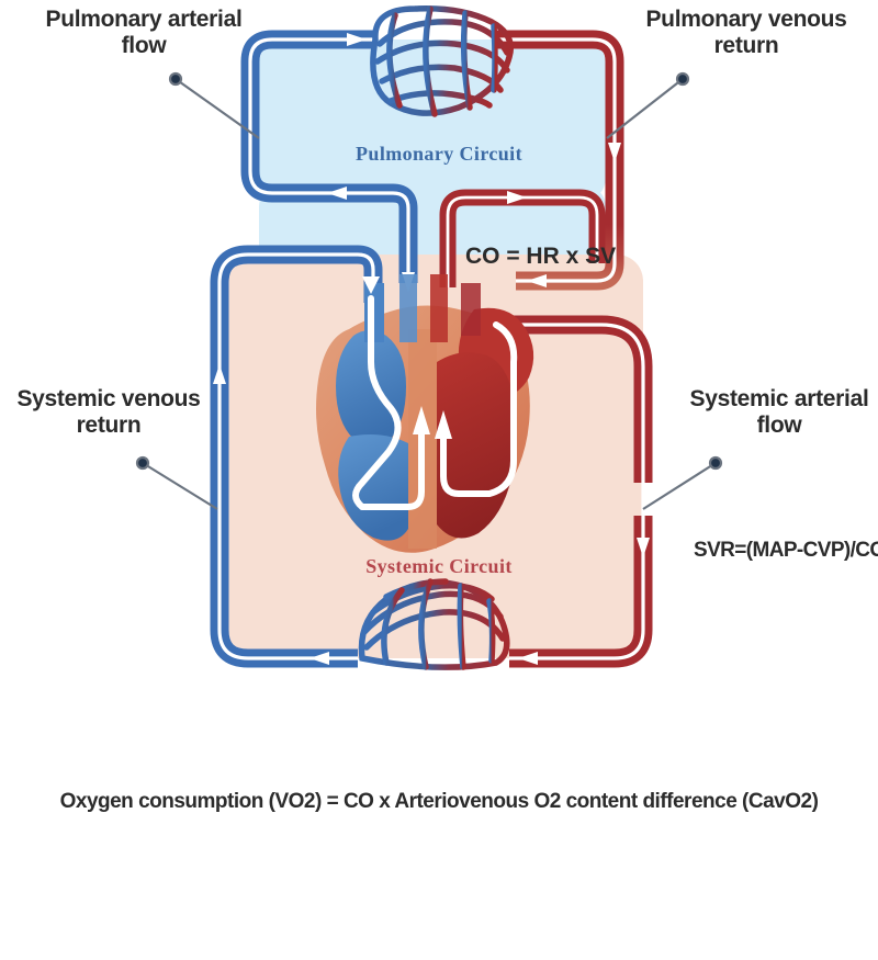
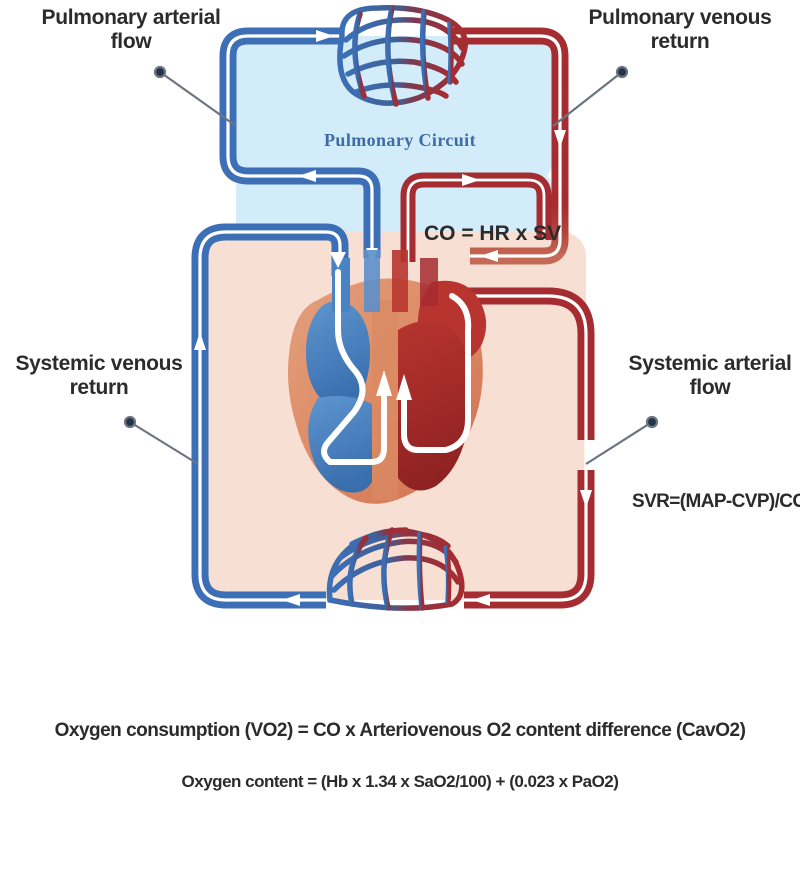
  Pulmonary arterial
  flow
  Pulmonary venous
  return
  Systemic venous
  return
  Systemic arterial
  flow
  Pulmonary Circuit
- Systemic Circuit
  CO = HR x SV
  SVR=(MAP-CVP)/C
  Oxygen consumption (VO2) = CO x Arteriovenous O2 content difference (CavO2)
+ Oxygen content = (Hb x 1.34 x SaO2/100) + (0.023 x PaO2)
